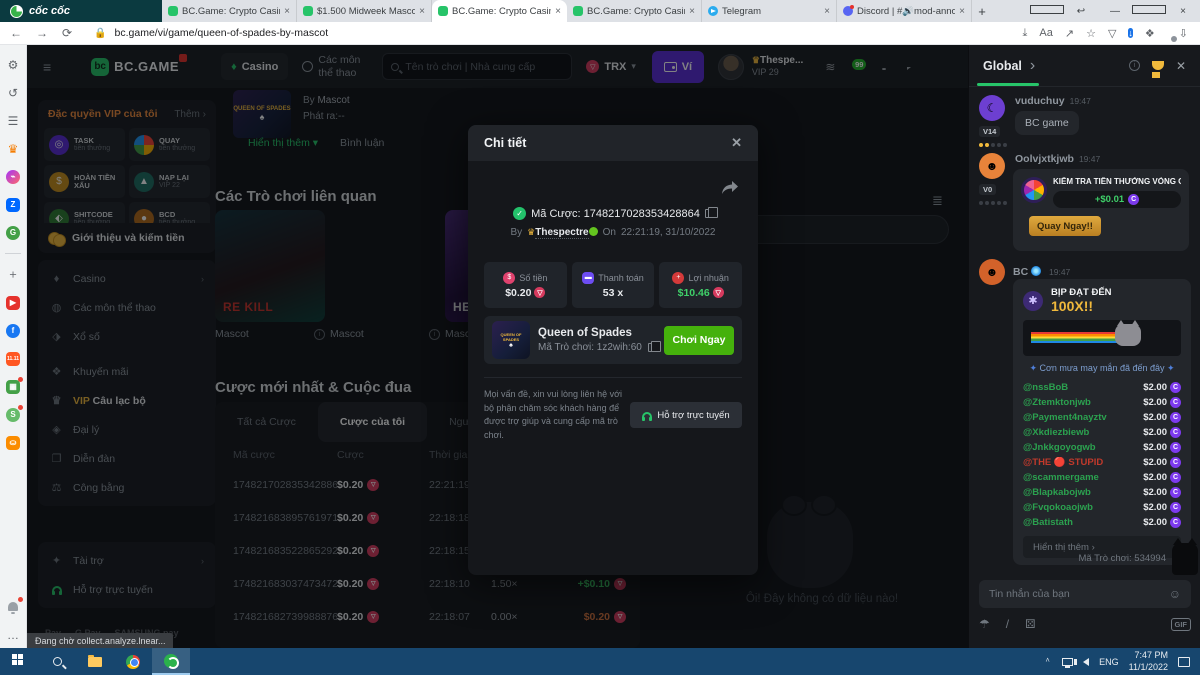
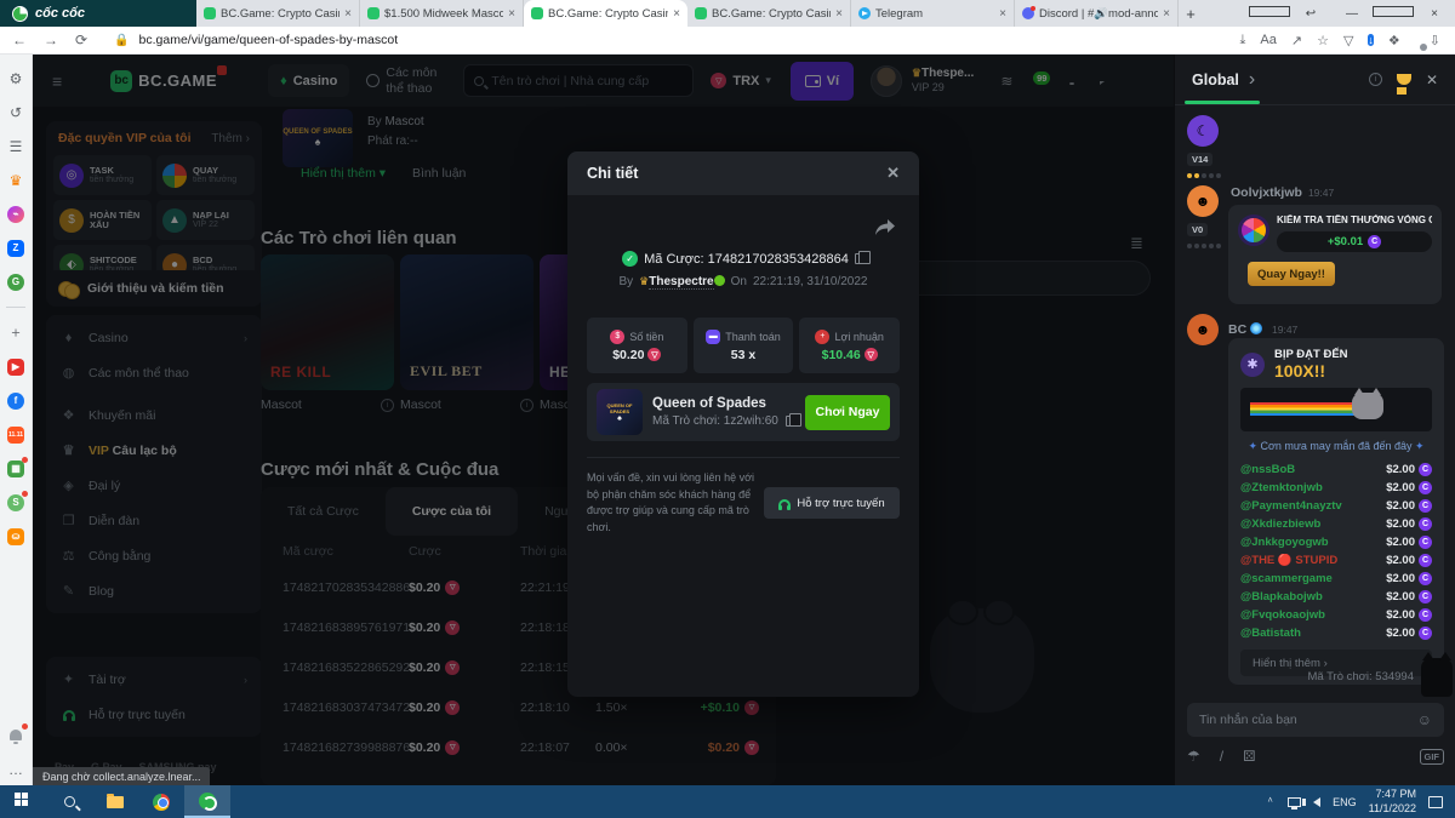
  cốc cốc
  BC.Game: Crypto Casi
  ×
  $1.500 Midweek Masco
  ×
  BC.Game: Crypto Casi
  ×
  BC.Game: Crypto Casi
  ×
  Telegram
  ×
  Discord | #🔊mod-anno
  ×
  +
  ↩
  —
  ×
  ←
  →
  ⟳
  🔒
  bc.game/vi/game/queen-of-spades-by-mascot
  ⤓
  Aa
  ↗
  ☆
  ▽
  ↓
  ❖
  ⇩
  ⚙
  ↺
  ☰
  ♛
  ⌁
  Z
  G
  ＋
  ▶
  f
  ▦
  S
  ⛀
  …
  ≡
  bc
  BC.GAME
  ♦
  Casino
  Các môn thể thao
  Tên trò chơi | Nhà cung cấp
  TRX
  ▾
  Ví
  ♛Thespe...
  VIP 29
  ≋
  99
  Đặc quyền VIP của tôi
  Thêm ›
  ◎
  TASK
  QUAY
  $
  HOÀN TIỀN XẤU
  ▲
  NẠP LẠI
  ⬖
  SHITCODE
  ●
  BCD
  Giới thiệu và kiếm tiền
  ♦
  Casino
  ›
  ◍
  Các môn thể thao
- ⬗
- Xổ số
  ❖
  Khuyến mãi
  ♛
  VIP Câu lạc bộ
  ◈
  Đại lý
  ❐
  Diễn đàn
  ⚖
  Công bằng
+ ✎
+ Blog
  ✦
  Tài trợ
  ›
  Hỗ trợ trực tuyến
  ♠
  By Mascot
  Phát ra:--
  Hiển thị thêm ▾
  Bình luận
  Các Trò chơi liên quan
  RE KILL
+ EVIL BET
  Mascot
  Mascot
  ≣
- Ôi! Đây không có dữ liệu nào!
  Cược mới nhất & Cuộc đua
  Tất cả Cược
  Cược của tôi
  Mã cược
  Cược
  Thời gia
  174821702835342886
  $0.20
  22:21:19
  174821683895761971
  $0.20
  22:18:18
  174821683522865292
  $0.20
  22:18:15
  174821683037473472
  $0.20
  22:18:10
  1.50×
  +$0.10
  174821682739988876
  $0.20
  22:18:07
  0.00×
  $0.20
  Chi tiết
  ✕
  ✓
  Mã Cược: 1748217028353428864
  By
  ♛Thespectre
  On
  22:21:19, 31/10/2022
  Số tiền
  $0.20
  Thanh toán
  53 x
  Lợi nhuận
  $10.46
  Queen of Spades
  Mã Trò chơi: 1z2wih:60
  Chơi Ngay
  Mọi vấn đề, xin vui lòng liên hệ với bộ phận chăm sóc khách hàng để được trợ giúp và cung cấp mã trò chơi.
  Hỗ trợ trực tuyến
  Global
  ›
  ✕
  ☾
  V14
- vuduchuy 19:47
- BC game
  ☻
  V0
  Oolvjxtkjwb 19:47
  KIỂM TRA TIỀN THƯỞNG VÒNG
  +$0.01
  Quay Ngay!!
  ☻
  BC 19:47
  ✱
  BỊP ĐẠT ĐẾN
  100X!!
  ✦ Cơn mưa may mắn đã đến đây ✦
  @nssBoB
  $2.00
  @Ztemktonjwb
  $2.00
  @Payment4nayztv
  $2.00
  @Xkdiezbiewb
  $2.00
  @Jnkkgoyogwb
  $2.00
  @THE 🔴 STUPID
  $2.00
  @scammergame
  $2.00
  @Blapkabojwb
  $2.00
  @Fvqokoaojwb
  $2.00
  @Batistath
  $2.00
  Hiển thị thêm
  ›
  Mã Trò chơi: 534994
  Tin nhắn của bạn
  ☺
  ☂
  /
  ⚄
  GIF
  Đang chờ collect.analyze.lnear...
  ＾
  ENG
  7:47 PM
  11/1/2022
